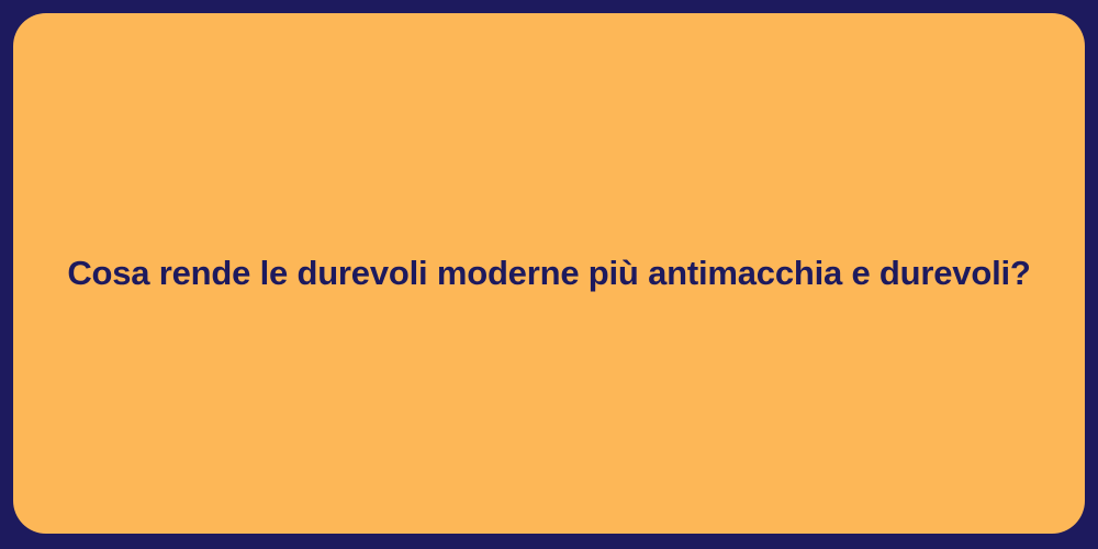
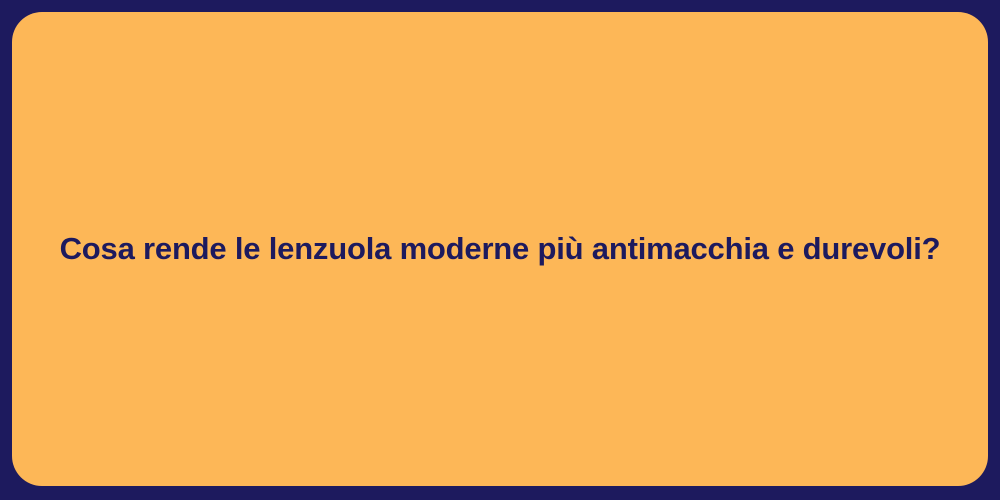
- Cosa rende le durevoli moderne più antimacchia e durevoli?
+ Cosa rende le lenzuola moderne più antimacchia e durevoli?
